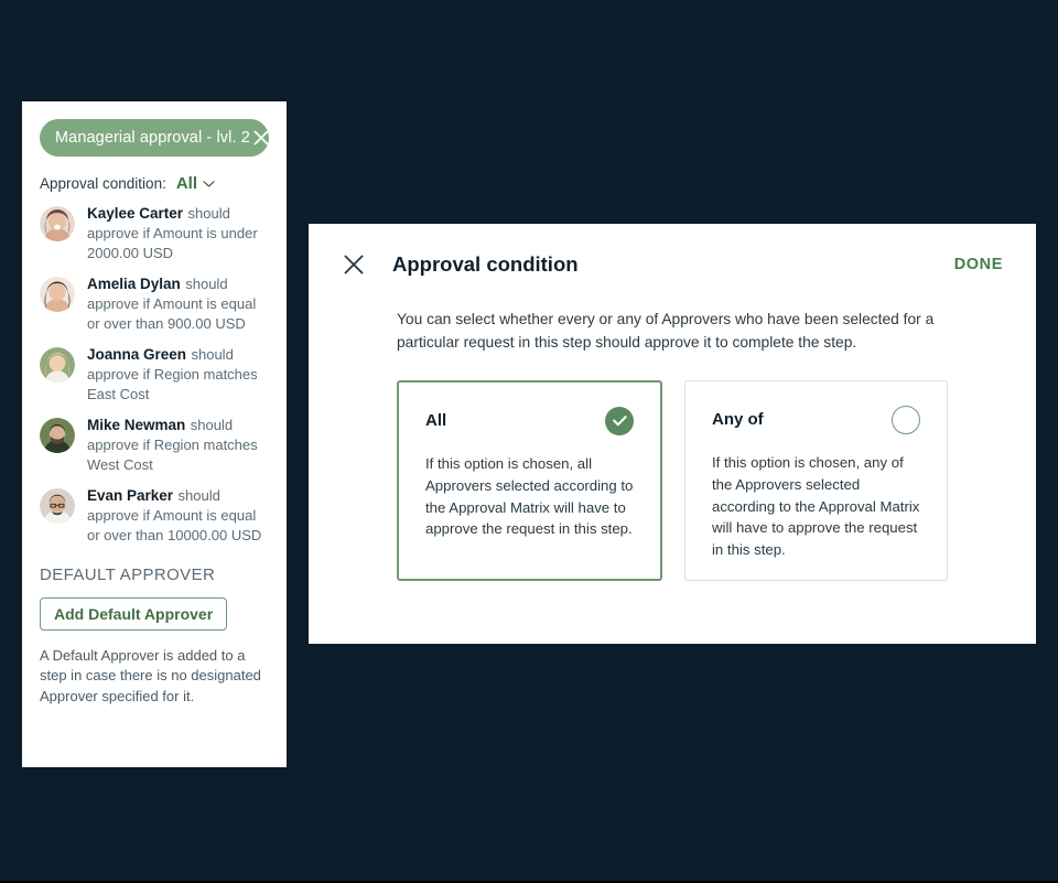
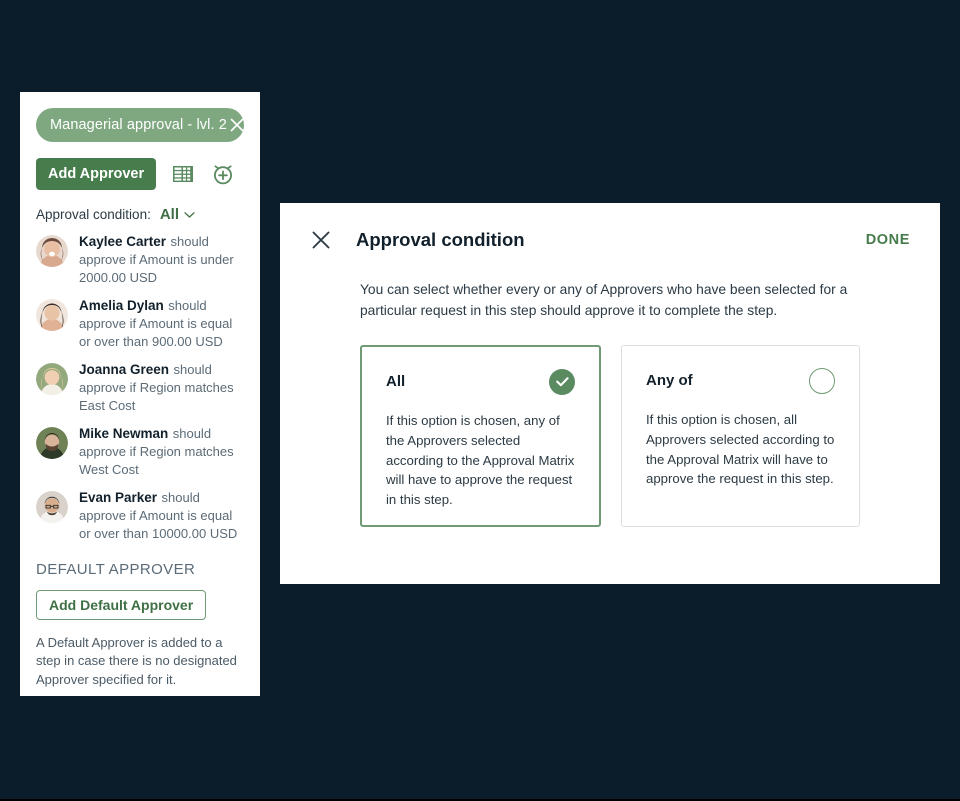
  Managerial approval - lvl. 2
+ Add Approver
  Approval condition:
  All
  Kaylee Carter should approve if Amount is under 2000.00 USD
  Amelia Dylan should approve if Amount is equal or over than 900.00 USD
  Joanna Green should approve if Region matches East Cost
  Mike Newman should approve if Region matches West Cost
  Evan Parker should approve if Amount is equal or over than 10000.00 USD
  DEFAULT APPROVER
  Add Default Approver
  A Default Approver is added to a step in case there is no designated Approver specified for it.
  Approval condition
  DONE
  You can select whether every or any of Approvers who have been selected for a particular request in this step should approve it to complete the step.
  All
- If this option is chosen, all Approvers selected according to the Approval Matrix will have to approve the request in this step.
+ If this option is chosen, any of the Approvers selected according to the Approval Matrix will have to approve the request in this step.
  Any of
- If this option is chosen, any of the Approvers selected according to the Approval Matrix will have to approve the request in this step.
+ If this option is chosen, all Approvers selected according to the Approval Matrix will have to approve the request in this step.
